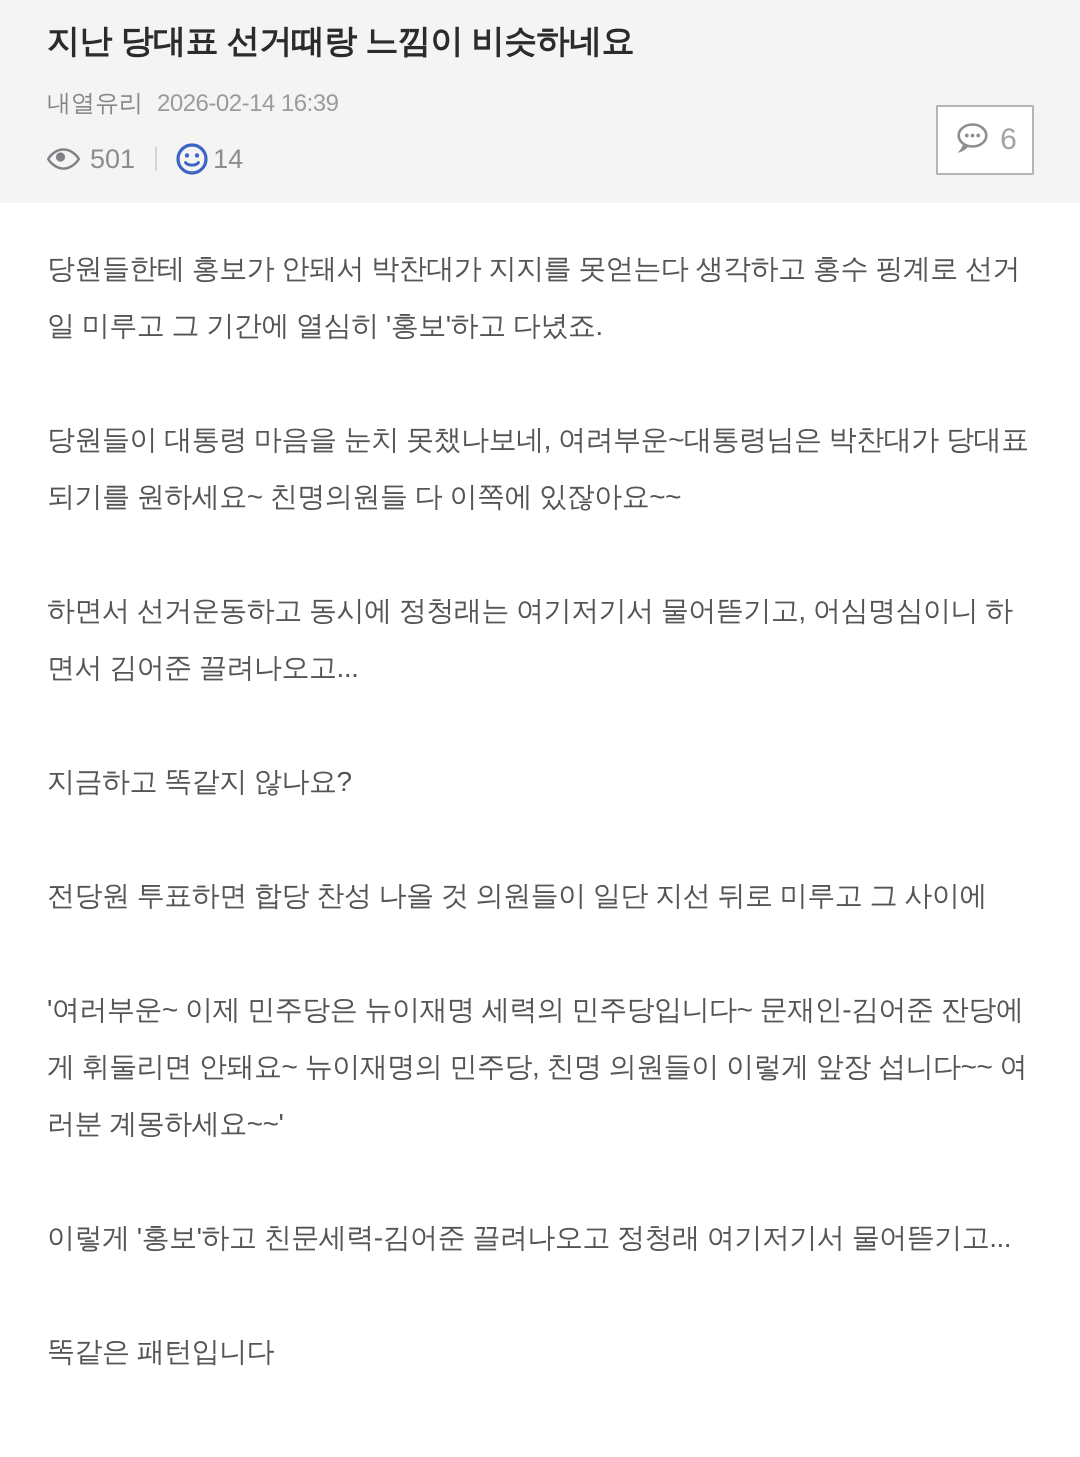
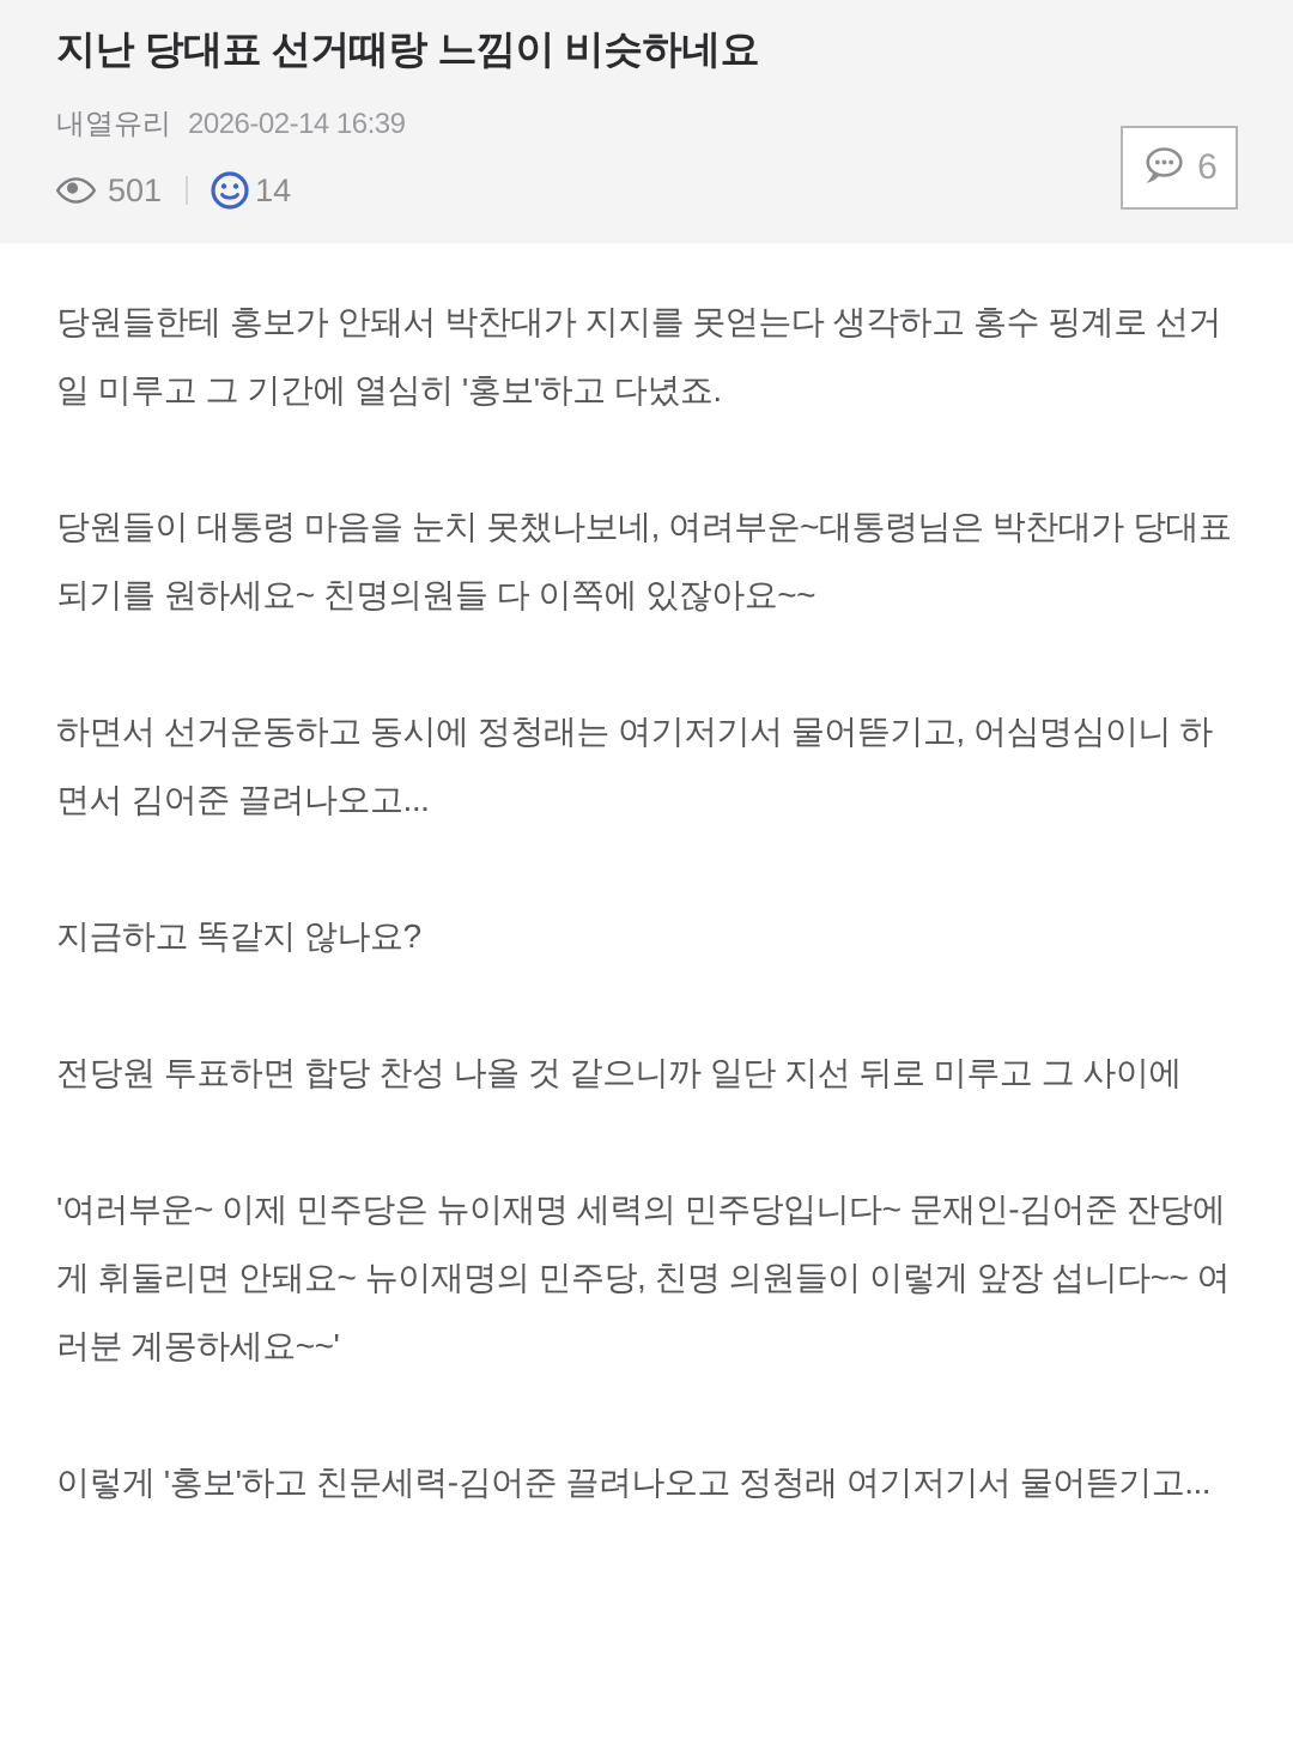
  지난 당대표 선거때랑 느낌이 비슷하네요
  내열유리
  2026-02-14 16:39
  501
  14
  6
  당원들한테 홍보가 안돼서 박찬대가 지지를 못얻는다 생각하고 홍수 핑계로 선거일 미루고 그 기간에 열심히 '홍보'하고 다녔죠.
  당원들이 대통령 마음을 눈치 못챘나보네, 여려부운~대통령님은 박찬대가 당대표 되기를 원하세요~ 친명의원들 다 이쪽에 있잖아요~~
  하면서 선거운동하고 동시에 정청래는 여기저기서 물어뜯기고, 어심명심이니 하면서 김어준 끌려나오고...
  지금하고 똑같지 않나요?
- 전당원 투표하면 합당 찬성 나올 것 의원들이 일단 지선 뒤로 미루고 그 사이에
+ 전당원 투표하면 합당 찬성 나올 것 같으니까 일단 지선 뒤로 미루고 그 사이에
  '여러부운~ 이제 민주당은 뉴이재명 세력의 민주당입니다~ 문재인-김어준 잔당에게 휘둘리면 안돼요~ 뉴이재명의 민주당, 친명 의원들이 이렇게 앞장 섭니다~~ 여러분 계몽하세요~~'
  이렇게 '홍보'하고 친문세력-김어준 끌려나오고 정청래 여기저기서 물어뜯기고...
- 똑같은 패턴입니다
